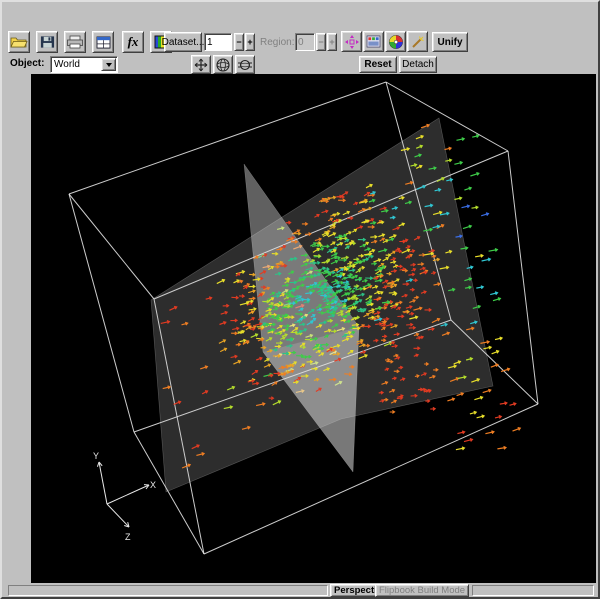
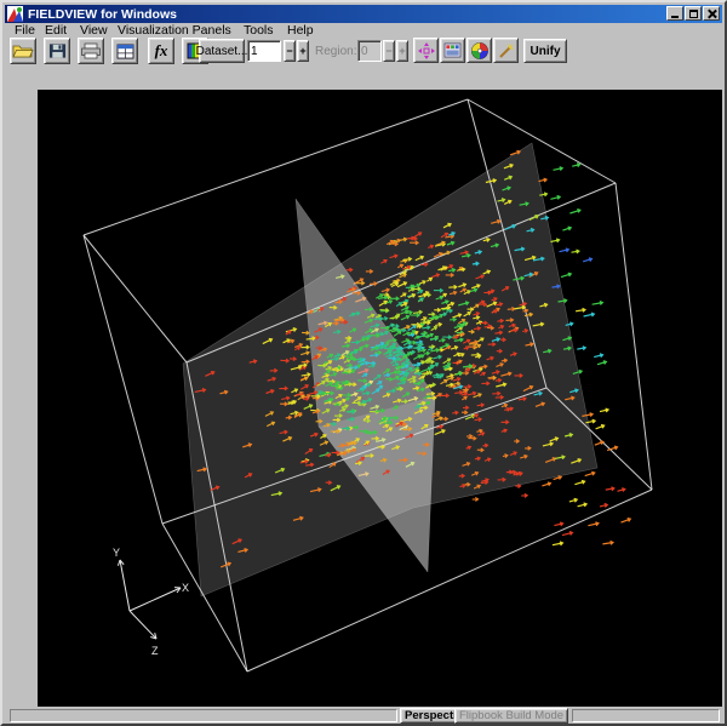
+ FIELDVIEW for Windows
+ File
+ Edit
+ View
+ Visualization Panels
+ Tools
+ Help
  fx
  Dataset...
  1
  −
  +
  Region:
  0
  −
  +
  Unify
- Object:
- World
- Reset
- Detach
  X
  Y
  Z
  Perspect
  Flipbook Build Mode
